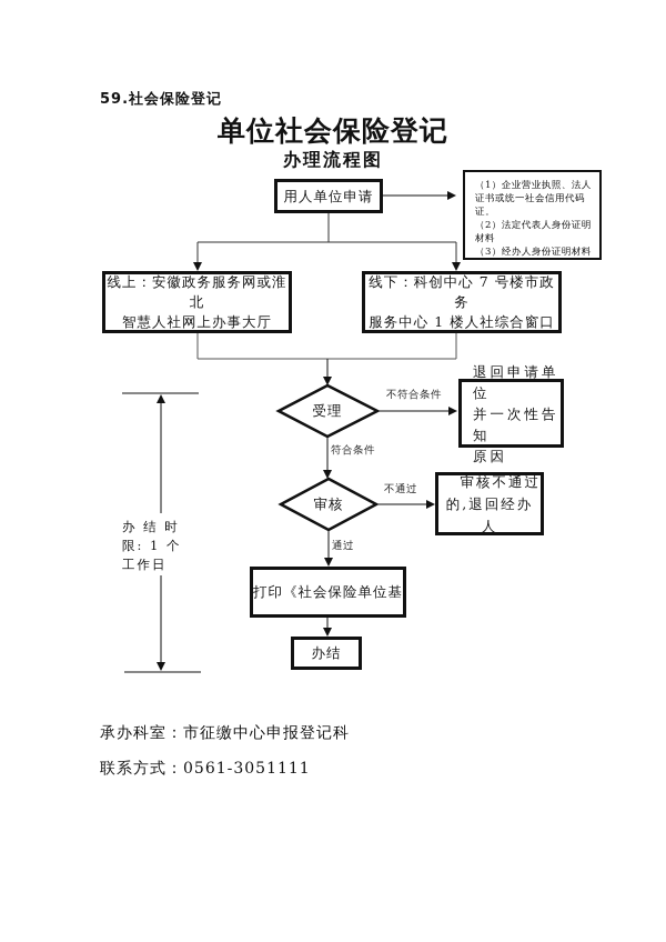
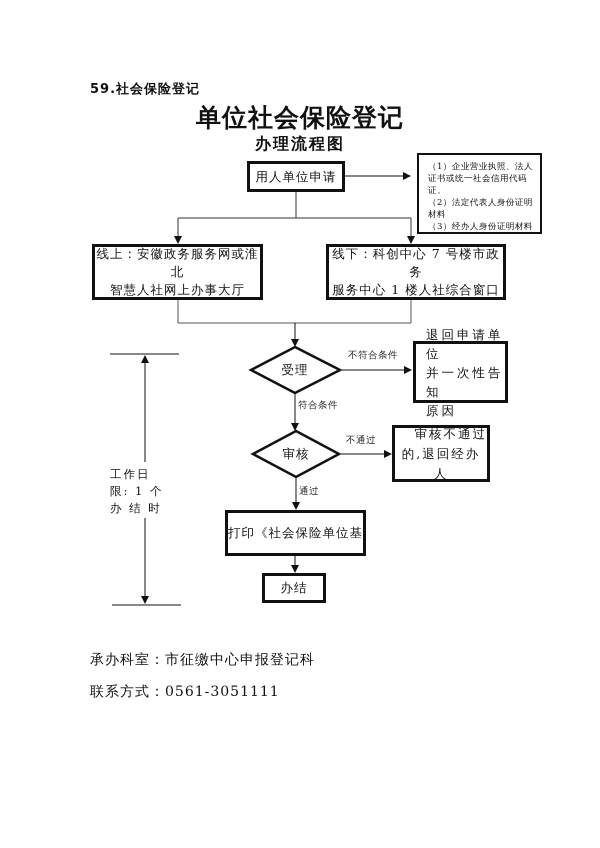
  59.社会保险登记
  单位社会保险登记
  办理流程图
  用人单位申请
  （1）企业营业执照、法人证书或统一社会信用代码证。
  （2）法定代表人身份证明材料
  （3）经办人身份证明材料
  线上：安徽政务服务网或淮北
  智慧人社网上办事大厅
  线下：科创中心 7 号楼市政务
  服务中心 1 楼人社综合窗口
  受理
  不符合条件
  符合条件
  退回申请单位
  并一次性告知
  原因
  审核
  不通过
  通过
  审核不通过
  的,退回经办人
  打印《社会保险单位基
  办结
- 办 结 时
+ 工作日
  限: 1 个
- 工作日
+ 办 结 时
  承办科室：市征缴中心申报登记科
  联系方式：0561-3051111
